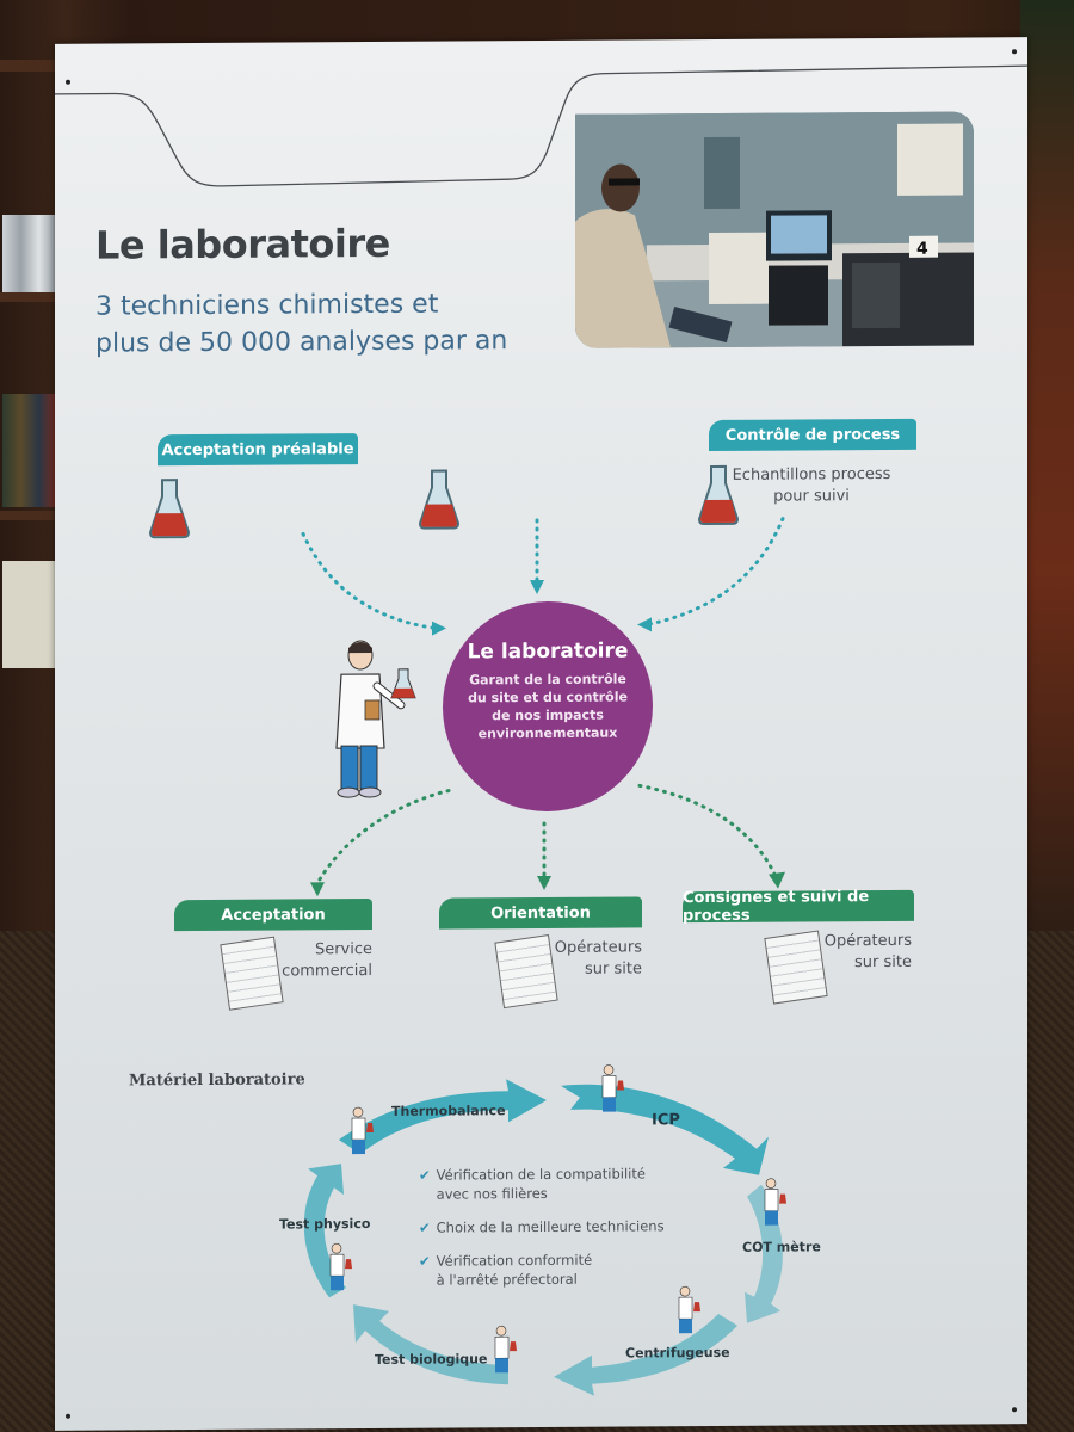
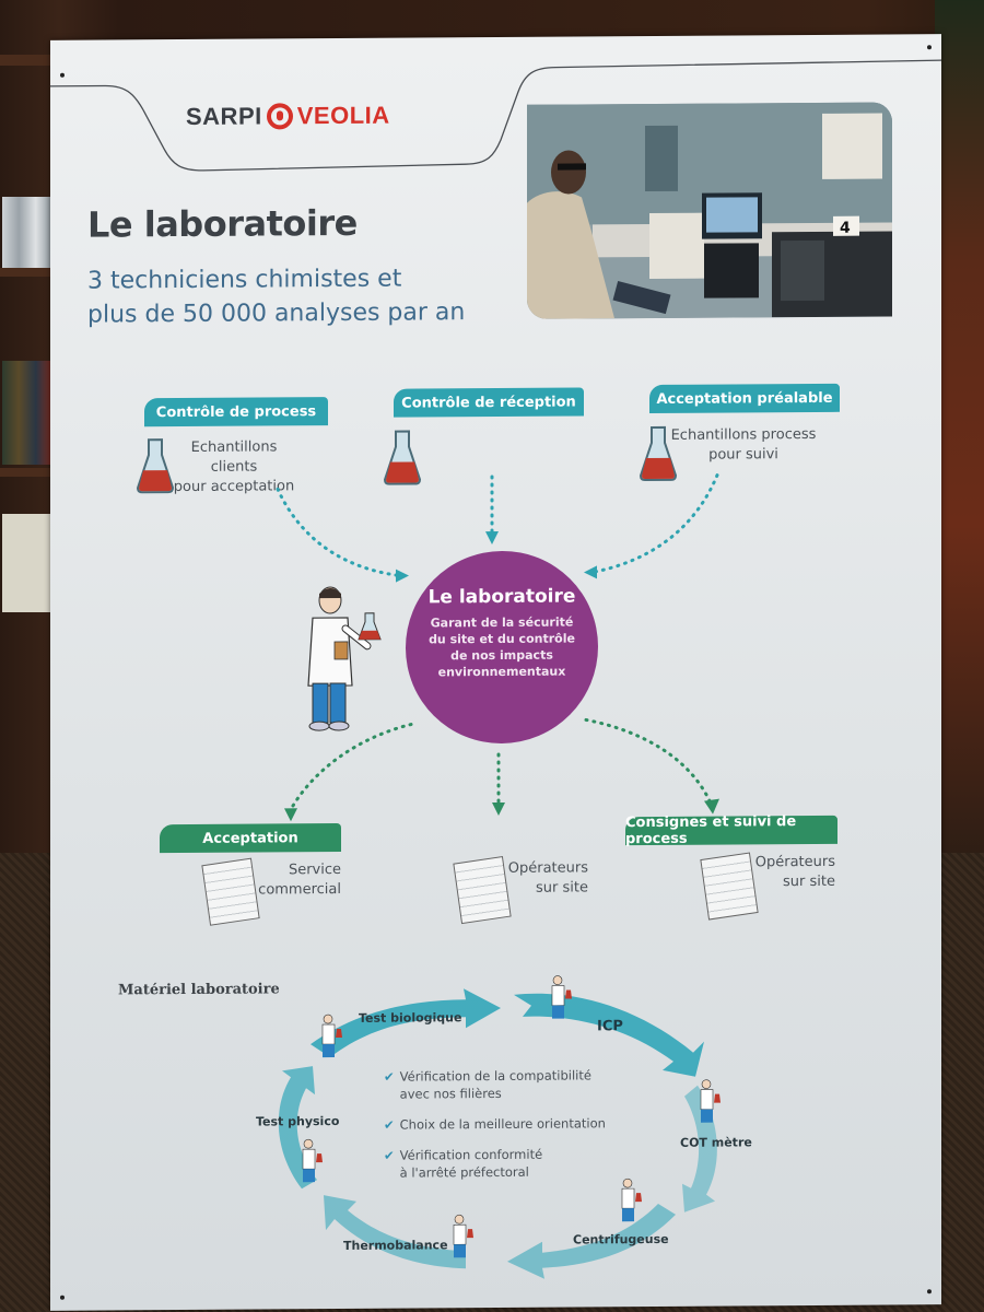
+ SARPI
+ VEOLIA
  Le laboratoire
  3 techniciens chimistes et
  plus de 50 000 analyses par an
  4
- Acceptation préalable
+ Contrôle de process
+ Contrôle de réception
- Contrôle de process
+ Acceptation préalable
+ Echantillons clients
+ pour acceptation
  Echantillons process
  pour suivi
  Le laboratoire
- Garant de la contrôle du site et du contrôle de nos impacts environnementaux
+ Garant de la sécurité du site et du contrôle de nos impacts environnementaux
  Acceptation
- Orientation
  Consignes et suivi de process
  Service
  commercial
  Opérateurs
  sur site
  Opérateurs
  sur site
  Matériel laboratoire
- Thermobalance
+ Test biologique
  ICP
  COT mètre
  Centrifugeuse
- Test biologique
+ Thermobalance
  Test physico
  ✔
  Vérification de la compatibilité
  avec nos filières
  ✔
- Choix de la meilleure techniciens
+ Choix de la meilleure orientation
  ✔
  Vérification conformité
  à l'arrêté préfectoral
